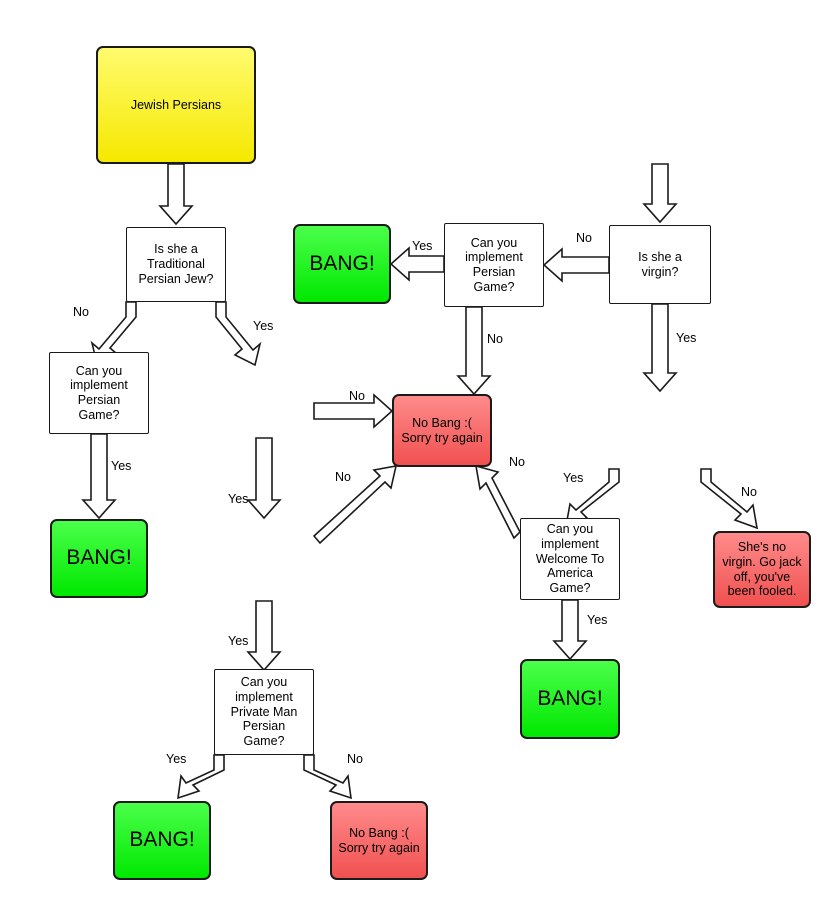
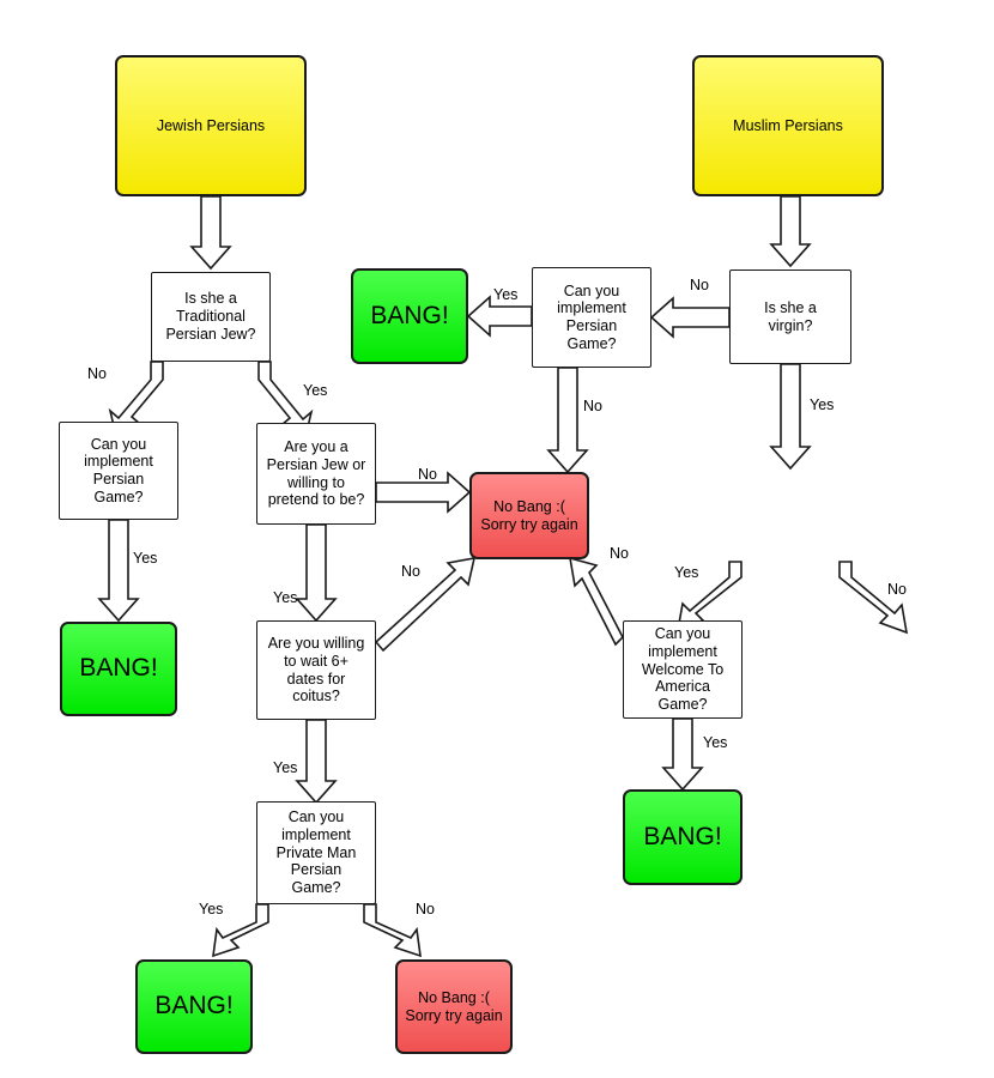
  Jewish Persians
+ Muslim Persians
  Is she a
  Traditional
  Persian Jew?
  Is she a
  virgin?
  Can you
  implement
  Persian
  Game?
  BANG!
  Can you
  implement
  Persian
  Game?
+ Are you a
+ Persian Jew or
+ willing to
+ pretend to be?
  No Bang :(
  Sorry try again
  BANG!
+ Are you willing
+ to wait 6+
+ dates for
+ coitus?
  Can you
  implement
  Welcome To
  America
  Game?
- She's no
- virgin. Go jack
- off, you've
- been fooled.
  Can you
  implement
  Private Man
  Persian
  Game?
  BANG!
  BANG!
  No Bang :(
  Sorry try again
  No
  Yes
  Yes
  No
  Yes
  No
  Yes
  Yes
  No
  No
  Yes
  Yes
  No
  Yes
  No
  No
  Yes
